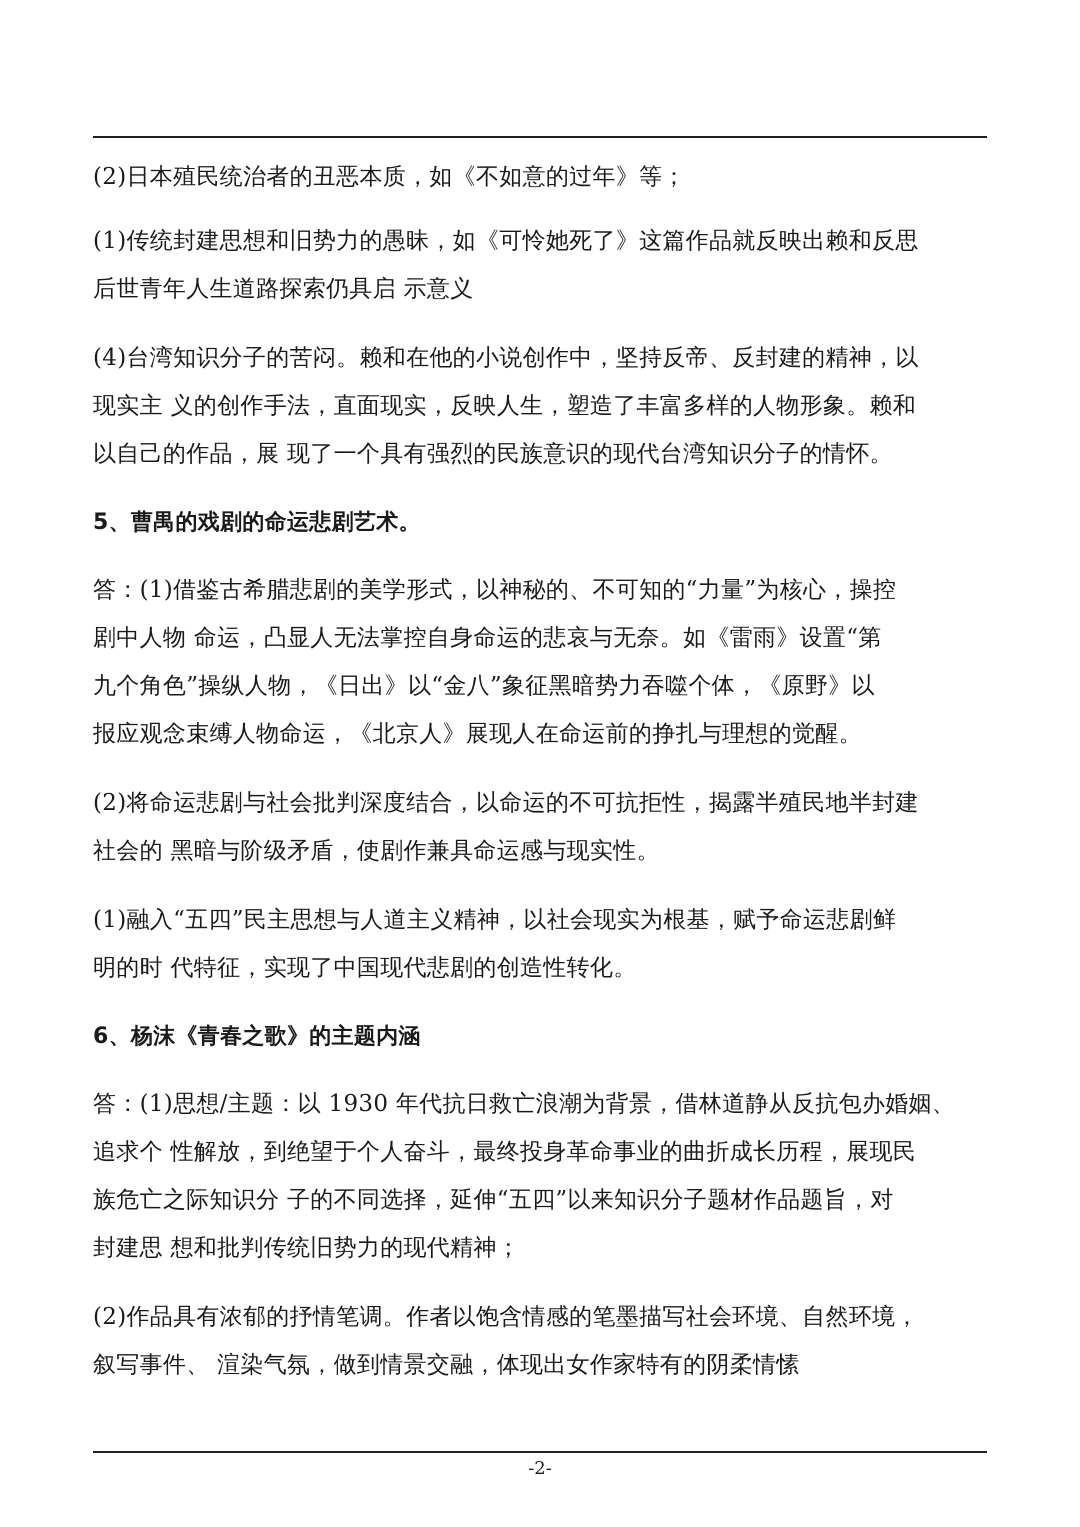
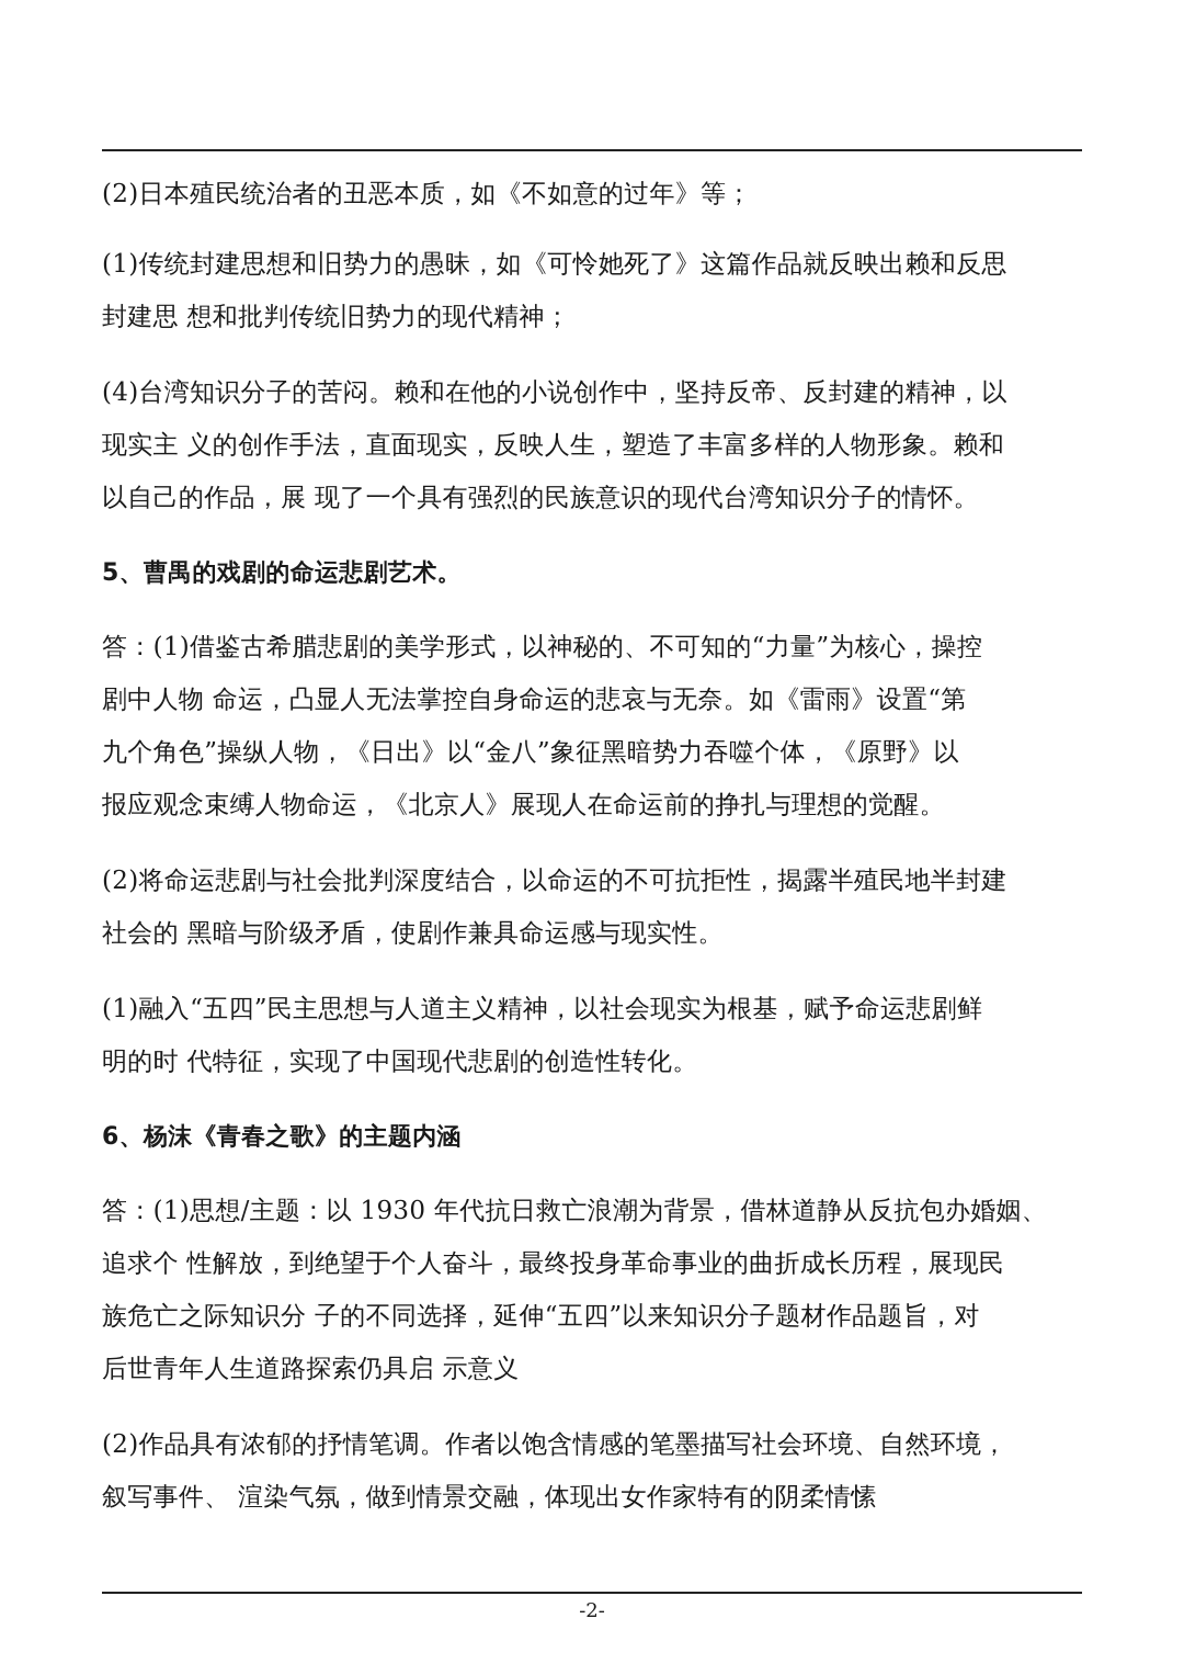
  (2)日本殖民统治者的丑恶本质，如《不如意的过年》等；
  (1)传统封建思想和旧势力的愚昧，如《可怜她死了》这篇作品就反映出赖和反思
- 后世青年人生道路探索仍具启 示意义
+ 封建思 想和批判传统旧势力的现代精神；
  (4)台湾知识分子的苦闷。赖和在他的小说创作中，坚持反帝、反封建的精神，以
  现实主 义的创作手法，直面现实，反映人生，塑造了丰富多样的人物形象。赖和
  以自己的作品，展 现了一个具有强烈的民族意识的现代台湾知识分子的情怀。
  5、曹禺的戏剧的命运悲剧艺术。
  答：(1)借鉴古希腊悲剧的美学形式，以神秘的、不可知的“力量”为核心，操控
  剧中人物 命运，凸显人无法掌控自身命运的悲哀与无奈。如《雷雨》设置“第
  九个角色”操纵人物，《日出》以“金八”象征黑暗势力吞噬个体，《原野》以
  报应观念束缚人物命运，《北京人》展现人在命运前的挣扎与理想的觉醒。
  (2)将命运悲剧与社会批判深度结合，以命运的不可抗拒性，揭露半殖民地半封建
  社会的 黑暗与阶级矛盾，使剧作兼具命运感与现实性。
  (1)融入“五四”民主思想与人道主义精神，以社会现实为根基，赋予命运悲剧鲜
  明的时 代特征，实现了中国现代悲剧的创造性转化。
  6、杨沫《青春之歌》的主题内涵
  答：(1)思想/主题：以 1930 年代抗日救亡浪潮为背景，借林道静从反抗包办婚姻、
  追求个 性解放，到绝望于个人奋斗，最终投身革命事业的曲折成长历程，展现民
  族危亡之际知识分 子的不同选择，延伸“五四”以来知识分子题材作品题旨，对
- 封建思 想和批判传统旧势力的现代精神；
+ 后世青年人生道路探索仍具启 示意义
  (2)作品具有浓郁的抒情笔调。作者以饱含情感的笔墨描写社会环境、自然环境，
  叙写事件、 渲染气氛，做到情景交融，体现出女作家特有的阴柔情愫
  -2-
